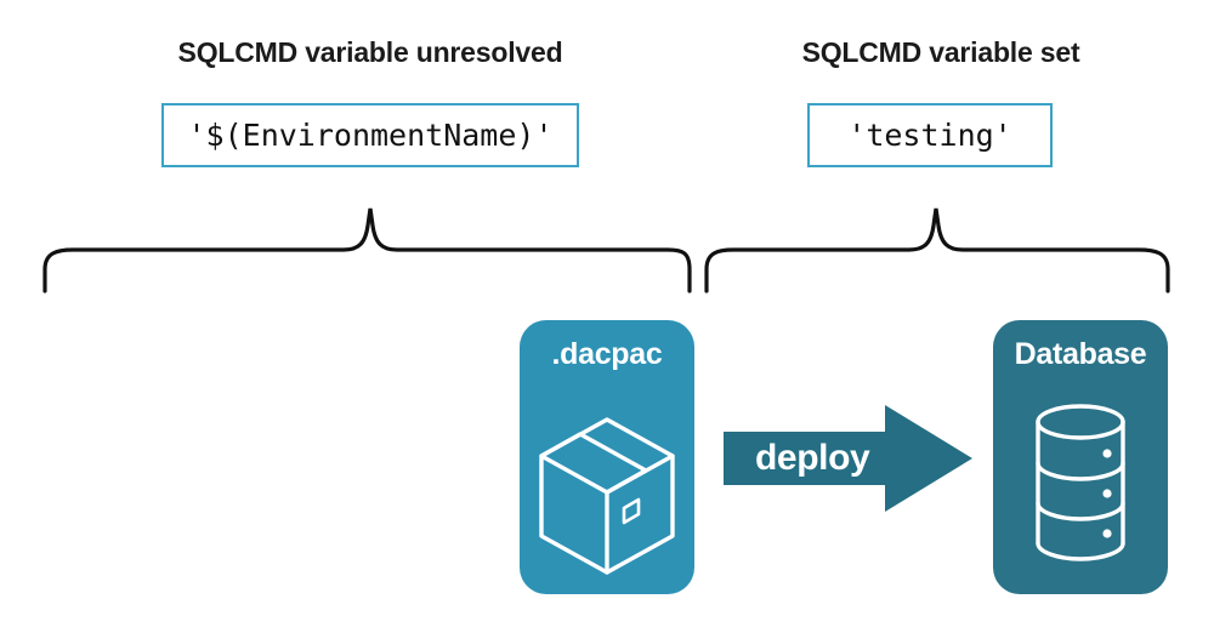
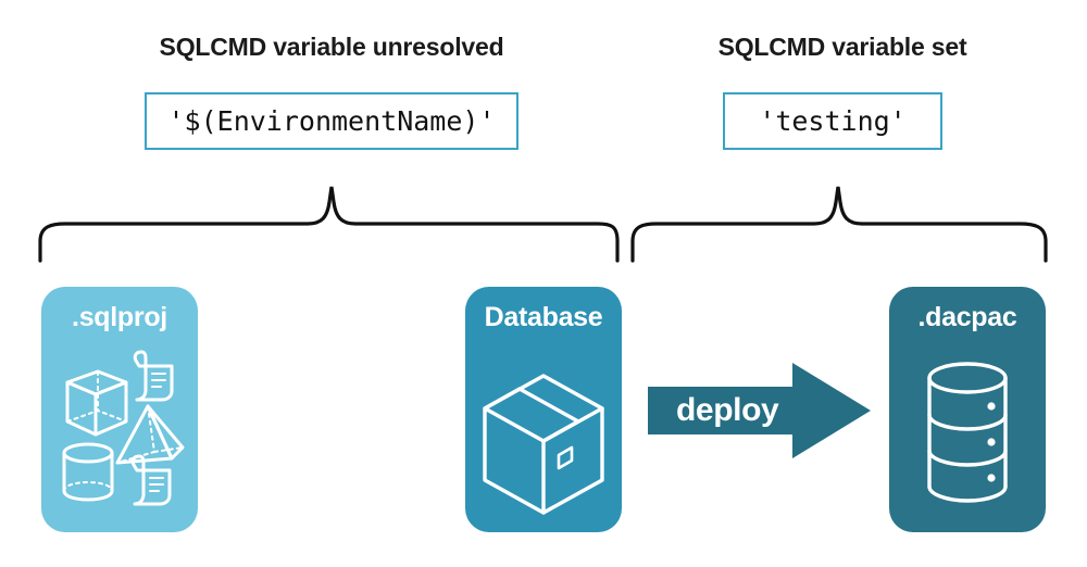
  SQLCMD variable unresolved
  SQLCMD variable set
  '$(EnvironmentName)'
  'testing'
+ .sqlproj
- .dacpac
+ Database
  deploy
- Database
+ .dacpac
